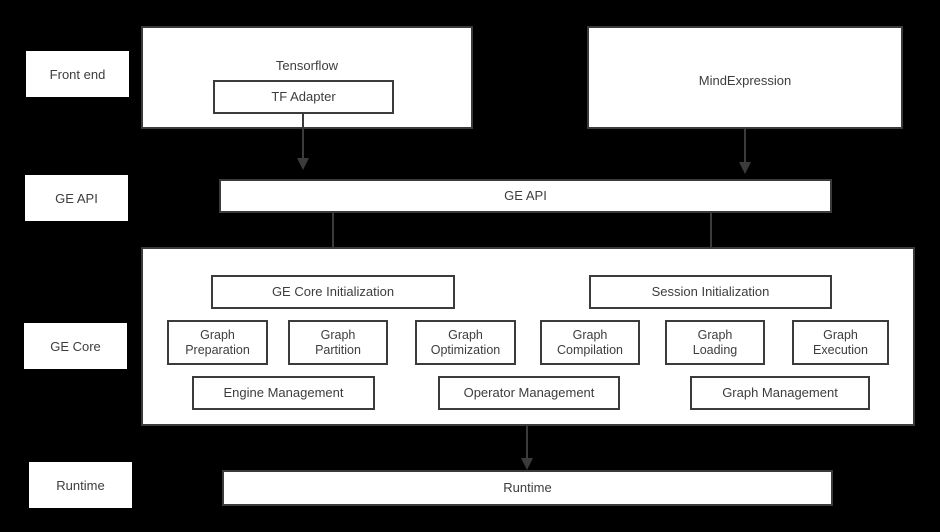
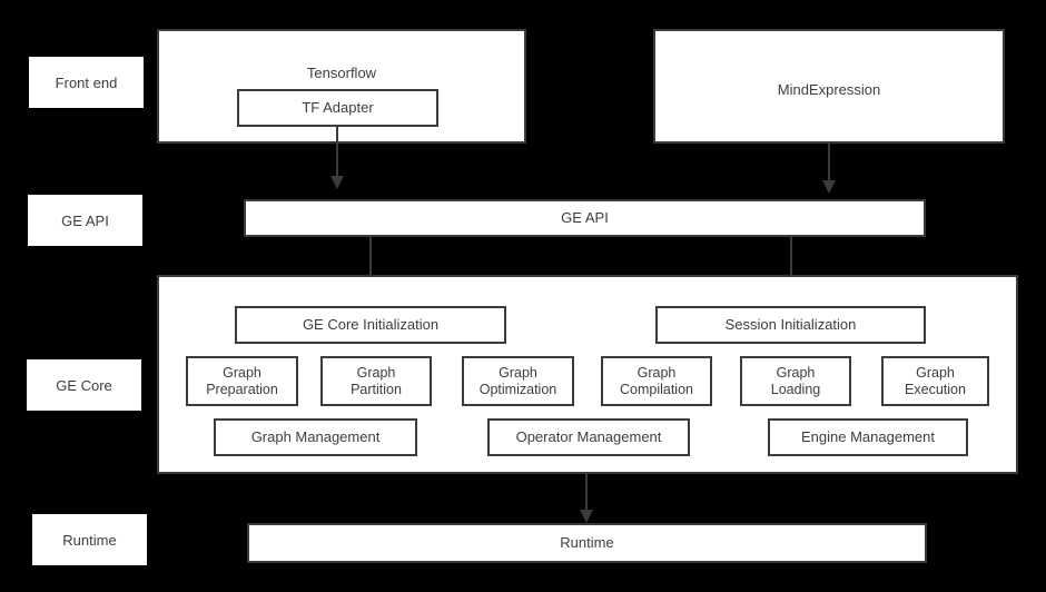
  Front end
  GE API
  GE Core
  Runtime
  Tensorflow
  TF Adapter
  MindExpression
  GE API
  GE Core Initialization
  Session Initialization
  Graph
  Preparation
  Graph
  Partition
  Graph
  Optimization
  Graph
  Compilation
  Graph
  Loading
  Graph
  Execution
- Engine Management
+ Graph Management
  Operator Management
- Graph Management
+ Engine Management
  Runtime
